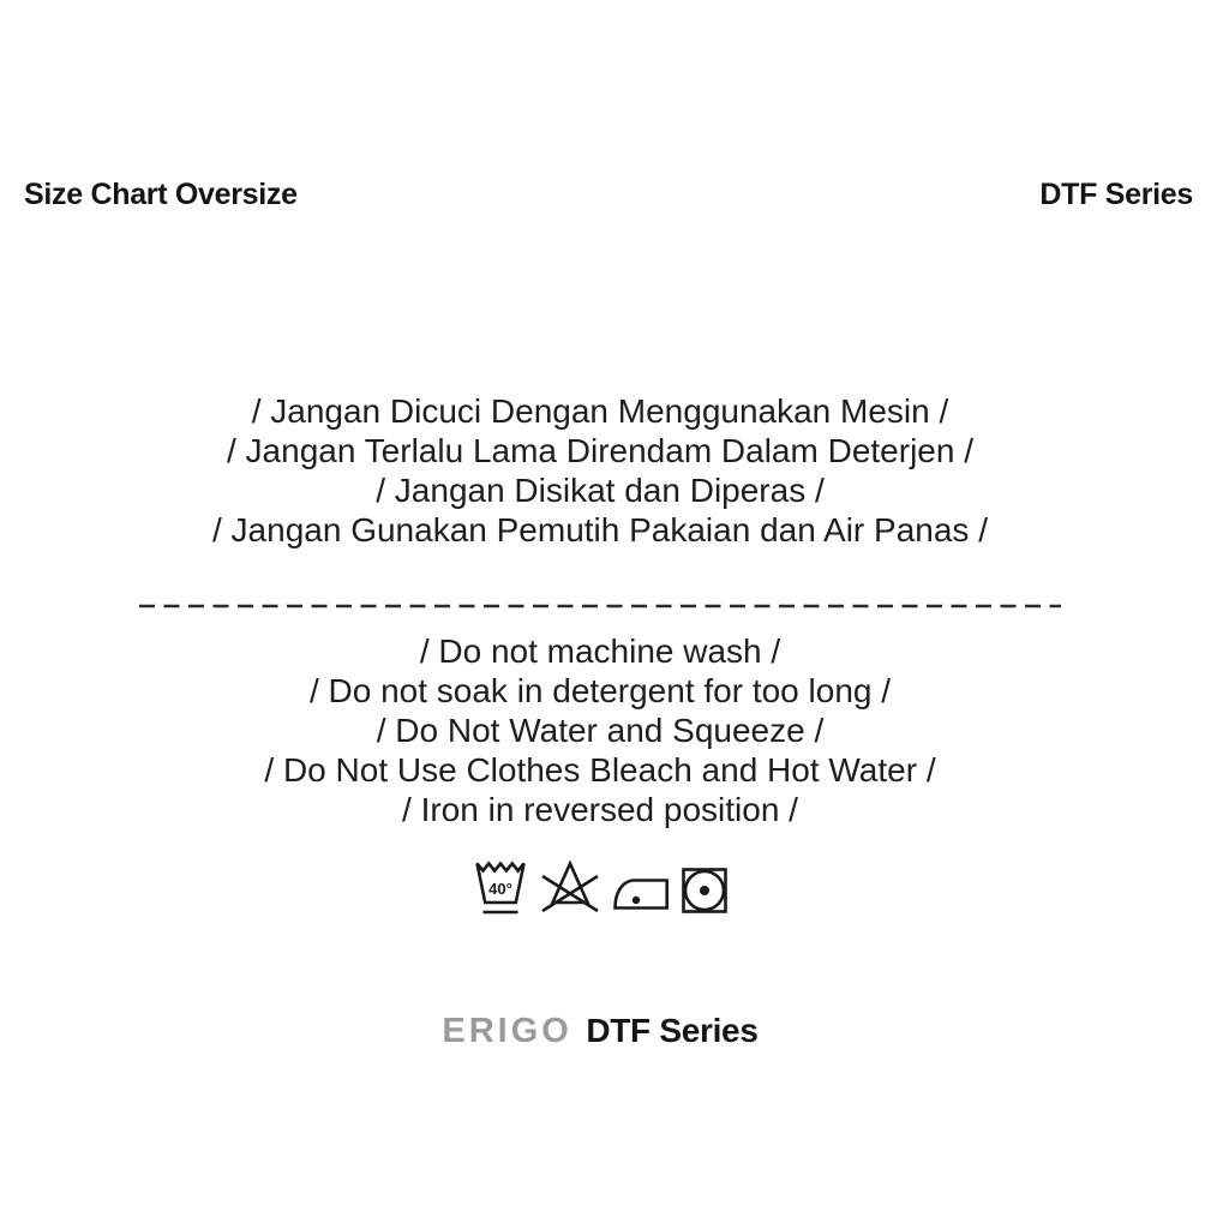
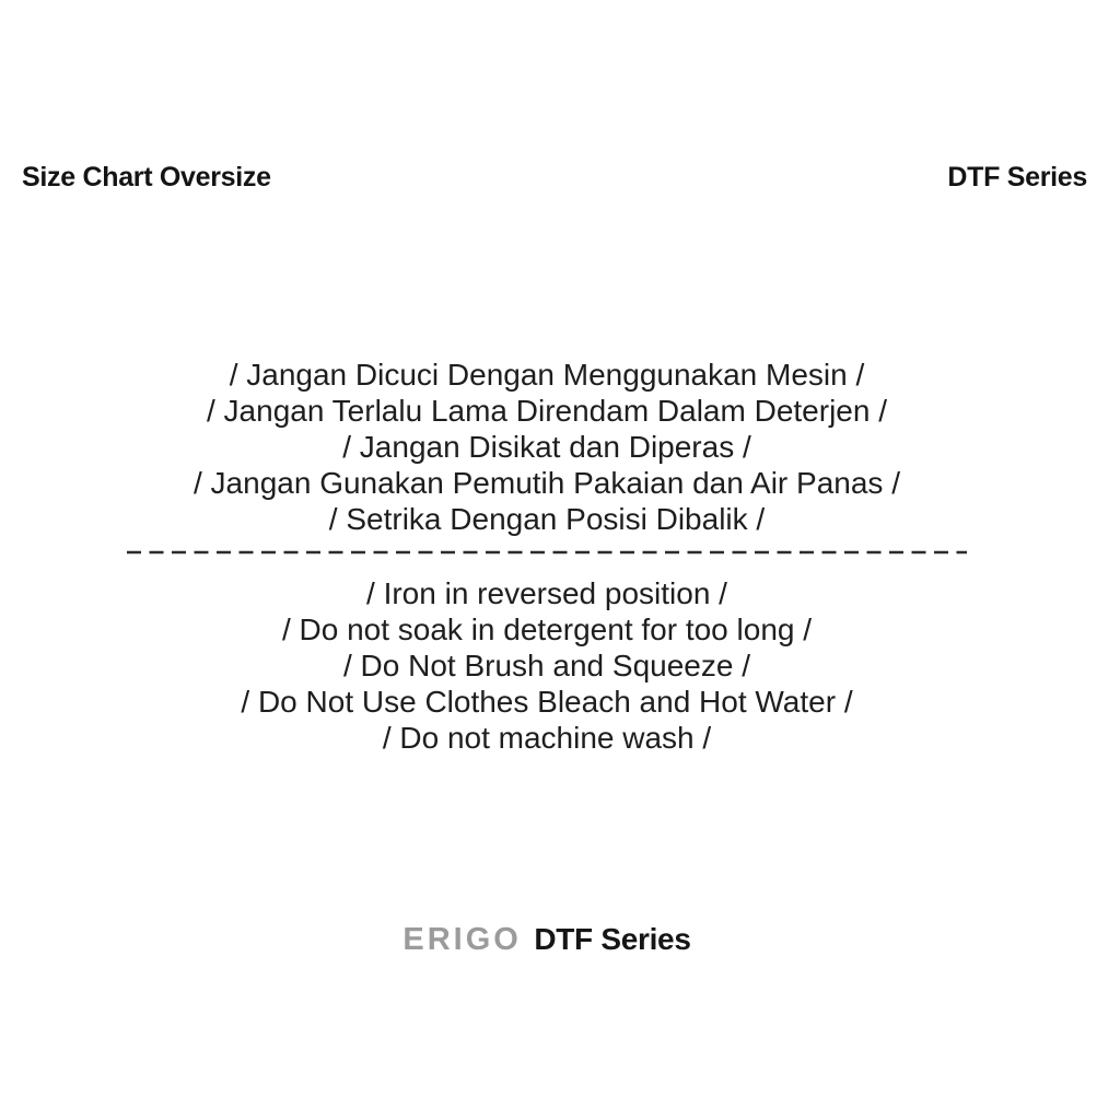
  Size Chart Oversize
  DTF Series
  / Jangan Dicuci Dengan Menggunakan Mesin /
  / Jangan Terlalu Lama Direndam Dalam Deterjen /
  / Jangan Disikat dan Diperas /
  / Jangan Gunakan Pemutih Pakaian dan Air Panas /
+ / Setrika Dengan Posisi Dibalik /
- / Do not machine wash /
+ / Iron in reversed position /
  / Do not soak in detergent for too long /
- / Do Not Water and Squeeze /
+ / Do Not Brush and Squeeze /
  / Do Not Use Clothes Bleach and Hot Water /
- / Iron in reversed position /
+ / Do not machine wash /
- 40°
  ERIGO DTF Series
